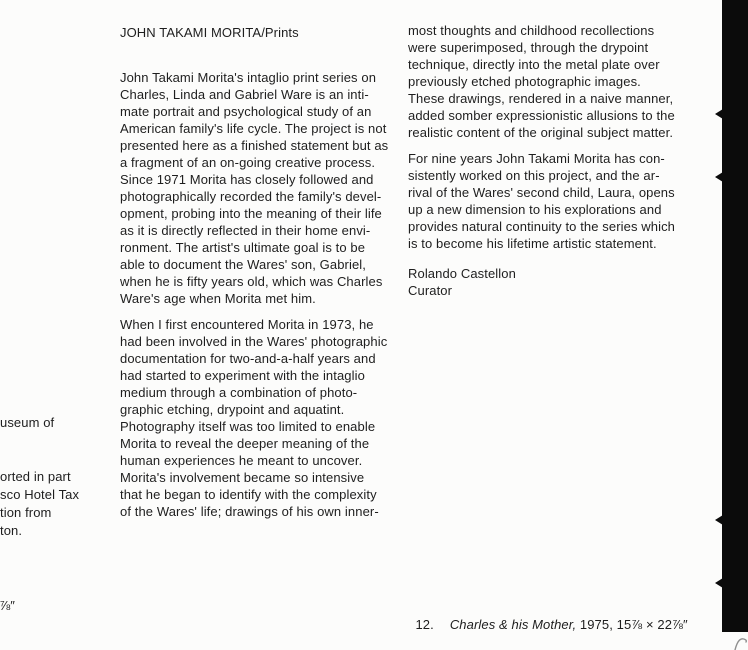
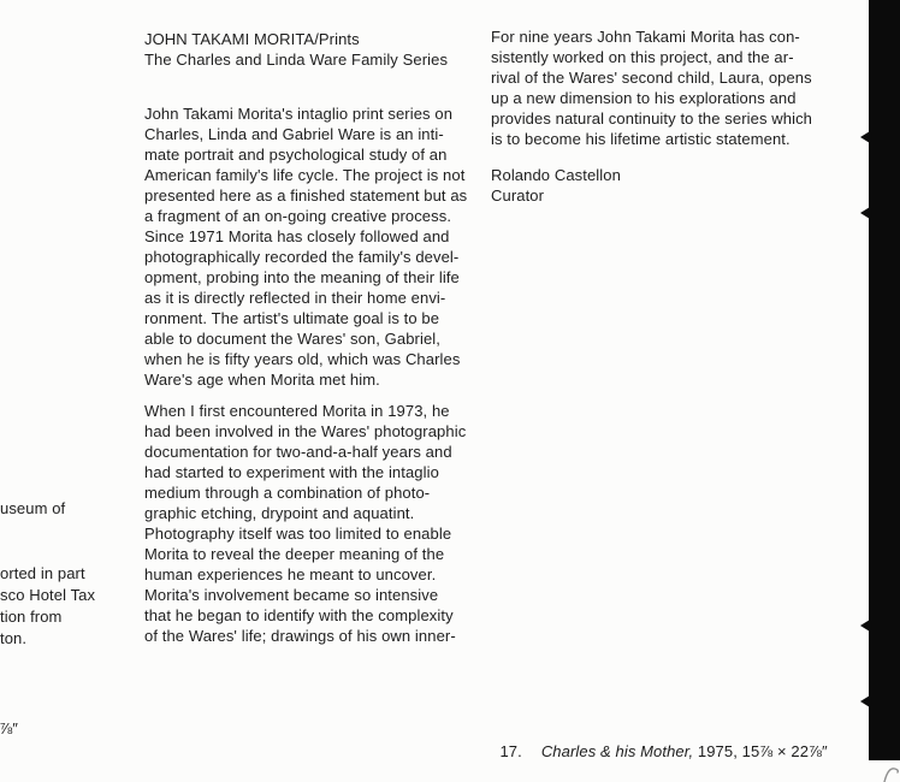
  JOHN TAKAMI MORITA/Prints
+ The Charles and Linda Ware Family Series
  John Takami Morita's intaglio print series on
  Charles, Linda and Gabriel Ware is an inti-
  mate portrait and psychological study of an
  American family's life cycle. The project is not
  presented here as a finished statement but as
  a fragment of an on-going creative process.
  Since 1971 Morita has closely followed and
  photographically recorded the family's devel-
  opment, probing into the meaning of their life
  as it is directly reflected in their home envi-
  ronment. The artist's ultimate goal is to be
  able to document the Wares' son, Gabriel,
  when he is fifty years old, which was Charles
  Ware's age when Morita met him.
  When I first encountered Morita in 1973, he
  had been involved in the Wares' photographic
  documentation for two-and-a-half years and
  had started to experiment with the intaglio
  medium through a combination of photo-
  graphic etching, drypoint and aquatint.
  Photography itself was too limited to enable
  Morita to reveal the deeper meaning of the
  human experiences he meant to uncover.
  Morita's involvement became so intensive
  that he began to identify with the complexity
  of the Wares' life; drawings of his own inner-
- most thoughts and childhood recollections
- were superimposed, through the drypoint
- technique, directly into the metal plate over
- previously etched photographic images.
- These drawings, rendered in a naive manner,
- added somber expressionistic allusions to the
- realistic content of the original subject matter.
  For nine years John Takami Morita has con-
  sistently worked on this project, and the ar-
  rival of the Wares' second child, Laura, opens
  up a new dimension to his explorations and
  provides natural continuity to the series which
  is to become his lifetime artistic statement.
  Rolando Castellon
  Curator
  useum of
  orted in part
  sco Hotel Tax
  tion from
  ton.
- 12. Charles & his Mother, 1975, 15⅞ × 22⅞″
+ 17. Charles & his Mother, 1975, 15⅞ × 22⅞″
